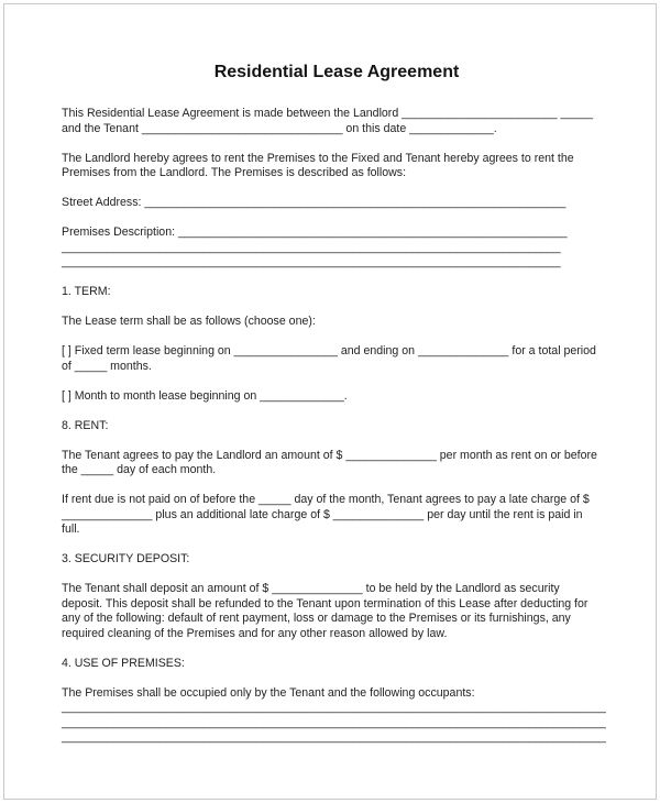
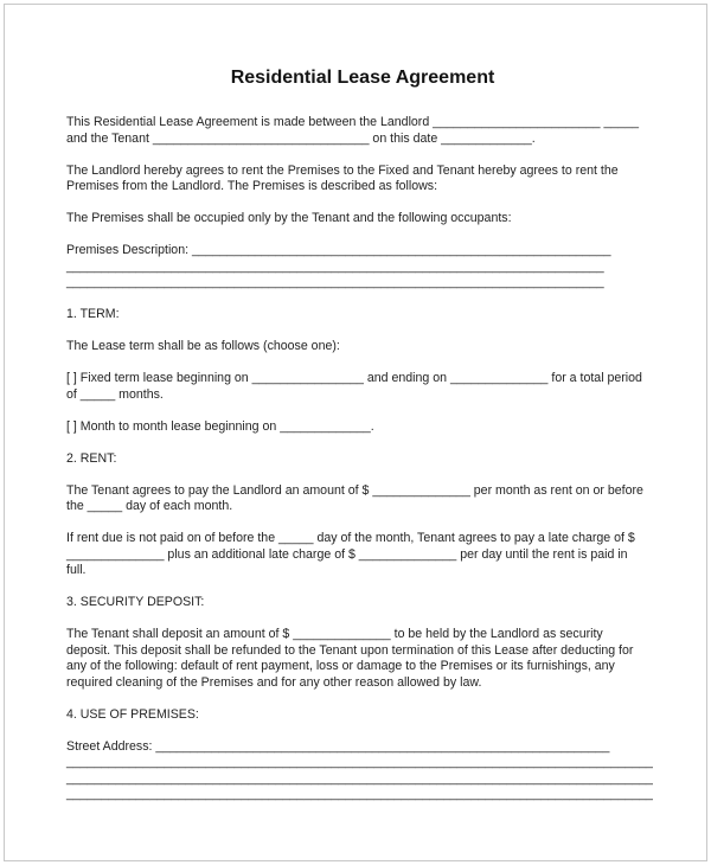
  Residential Lease Agreement
  This Residential Lease Agreement is made between the Landlord ________________________ _____
  and the Tenant _______________________________ on this date _____________.
  The Landlord hereby agrees to rent the Premises to the Fixed and Tenant hereby agrees to rent the
  Premises from the Landlord. The Premises is described as follows:
- Street Address: _________________________________________________________________
+ The Premises shall be occupied only by the Tenant and the following occupants:
  Premises Description: ____________________________________________________________
  _____________________________________________________________________________
  _____________________________________________________________________________
  1. TERM:
  The Lease term shall be as follows (choose one):
  [ ] Fixed term lease beginning on ________________ and ending on ______________ for a total period
  of _____ months.
  [ ] Month to month lease beginning on _____________.
- 8. RENT:
+ 2. RENT:
  The Tenant agrees to pay the Landlord an amount of $ ______________ per month as rent on or before
  the _____ day of each month.
  If rent due is not paid on of before the _____ day of the month, Tenant agrees to pay a late charge of $
  ______________ plus an additional late charge of $ ______________ per day until the rent is paid in
  full.
  3. SECURITY DEPOSIT:
  The Tenant shall deposit an amount of $ ______________ to be held by the Landlord as security
  deposit. This deposit shall be refunded to the Tenant upon termination of this Lease after deducting for
  any of the following: default of rent payment, loss or damage to the Premises or its furnishings, any
  required cleaning of the Premises and for any other reason allowed by law.
  4. USE OF PREMISES:
- The Premises shall be occupied only by the Tenant and the following occupants:
+ Street Address: _________________________________________________________________
  ____________________________________________________________________________________
  ____________________________________________________________________________________
  ____________________________________________________________________________________
